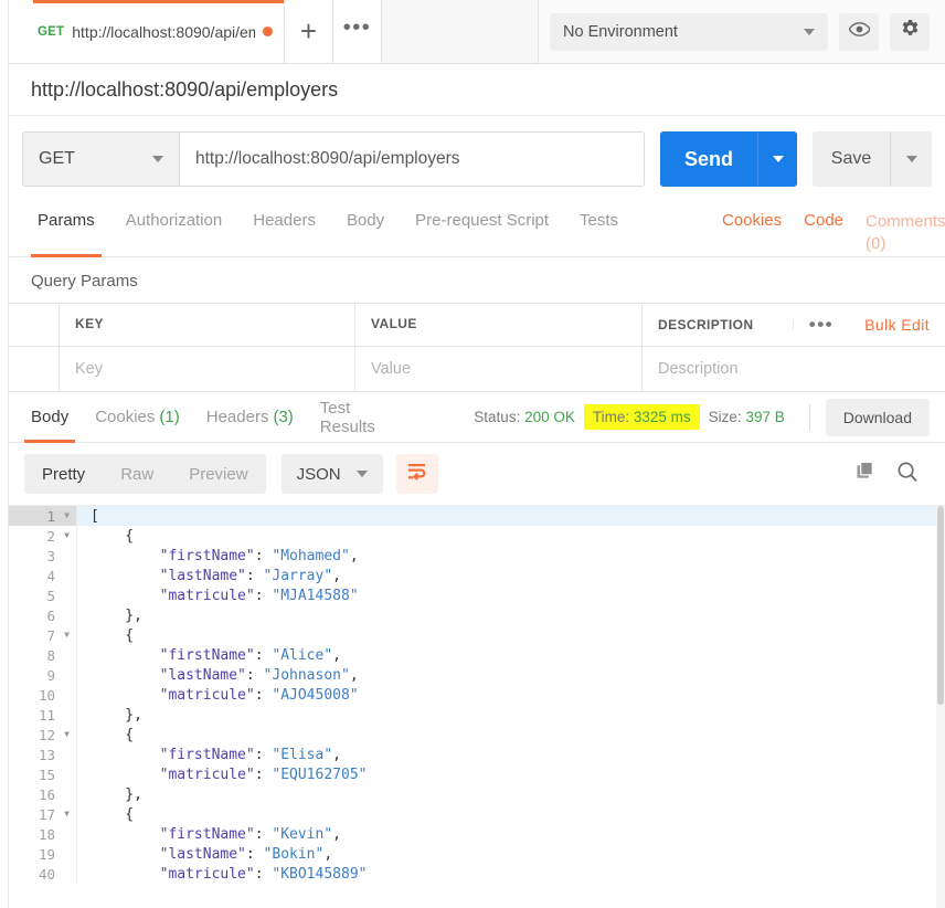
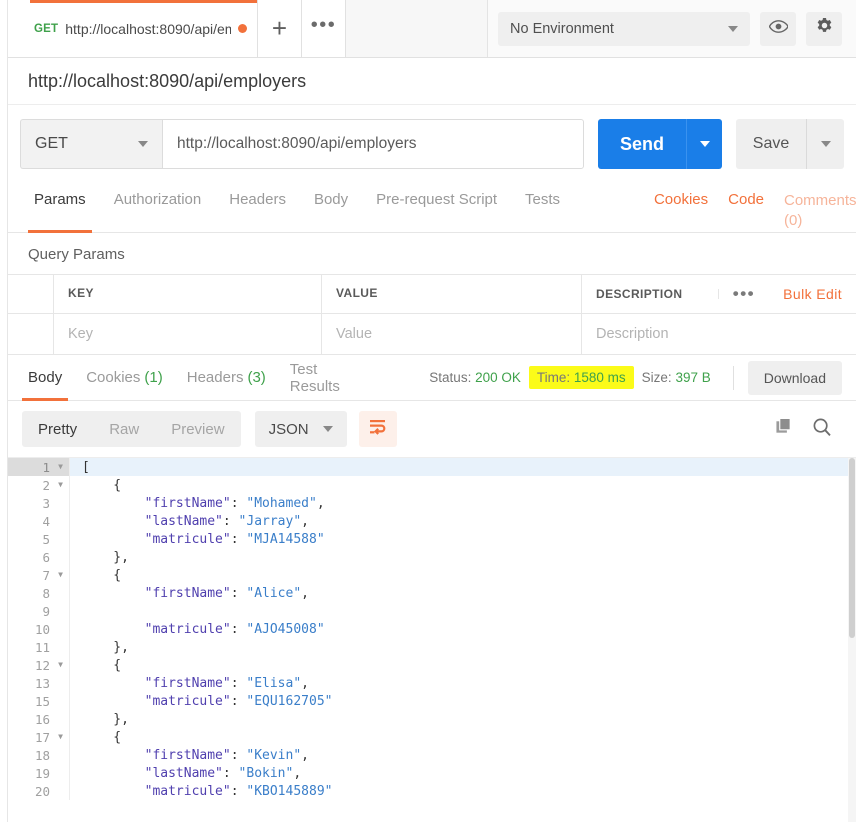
  GET
  http://localhost:8090/api/em
  +
  •••
  No Environment
  http://localhost:8090/api/employers
  GET
  http://localhost:8090/api/employers
  Send
  Save
  Params
  Authorization
  Headers
  Body
  Pre-request Script
  Tests
  Cookies
  Code
  Comments (0)
  Query Params
  KEY
  VALUE
  DESCRIPTION
  •••
  Bulk Edit
  Key
  Value
  Description
  Body
  Cookies
  (1)
  Headers
  (3)
  Test Results
  Status: 200 OK
- Time: 3325 ms
+ Time: 1580 ms
  Size: 397 B
  Download
  Pretty
  Raw
  Preview
  JSON
  1
  ▼
  [
  2
  ▼
  {
  3
  "firstName": "Mohamed",
  4
  "lastName": "Jarray",
  5
  "matricule": "MJA14588"
  6
  },
  7
  ▼
  {
  8
  "firstName": "Alice",
  9
- "lastName": "Johnason",
  10
  "matricule": "AJO45008"
  11
  },
  12
  ▼
  {
  13
  "firstName": "Elisa",
  15
  "matricule": "EQU162705"
  16
  },
  17
  ▼
  {
  18
  "firstName": "Kevin",
  19
  "lastName": "Bokin",
- 40
+ 20
  "matricule": "KBO145889"
